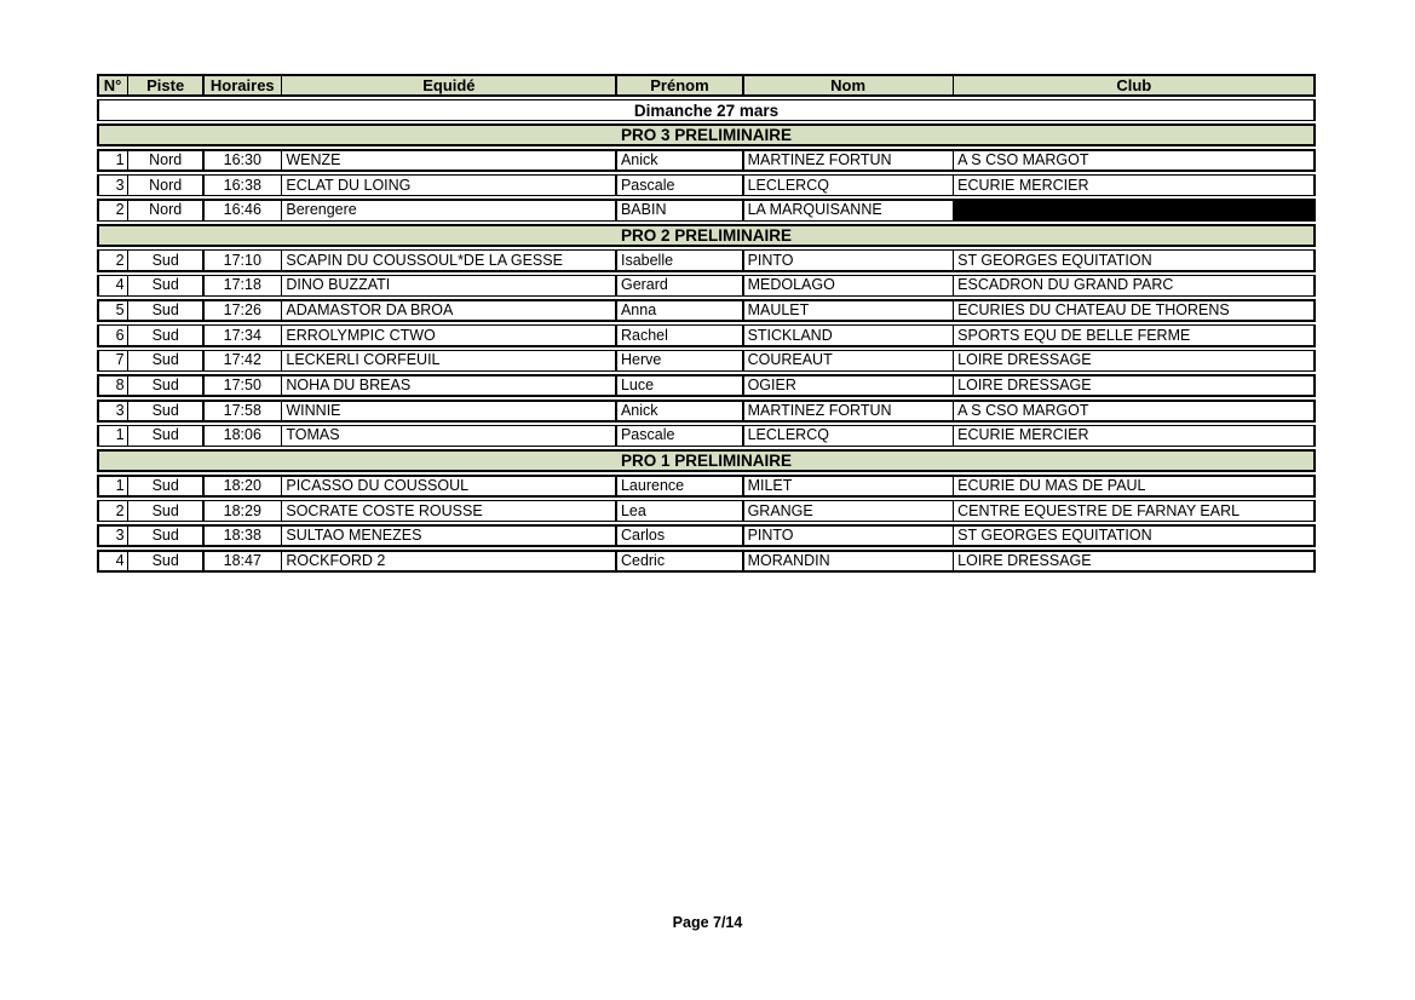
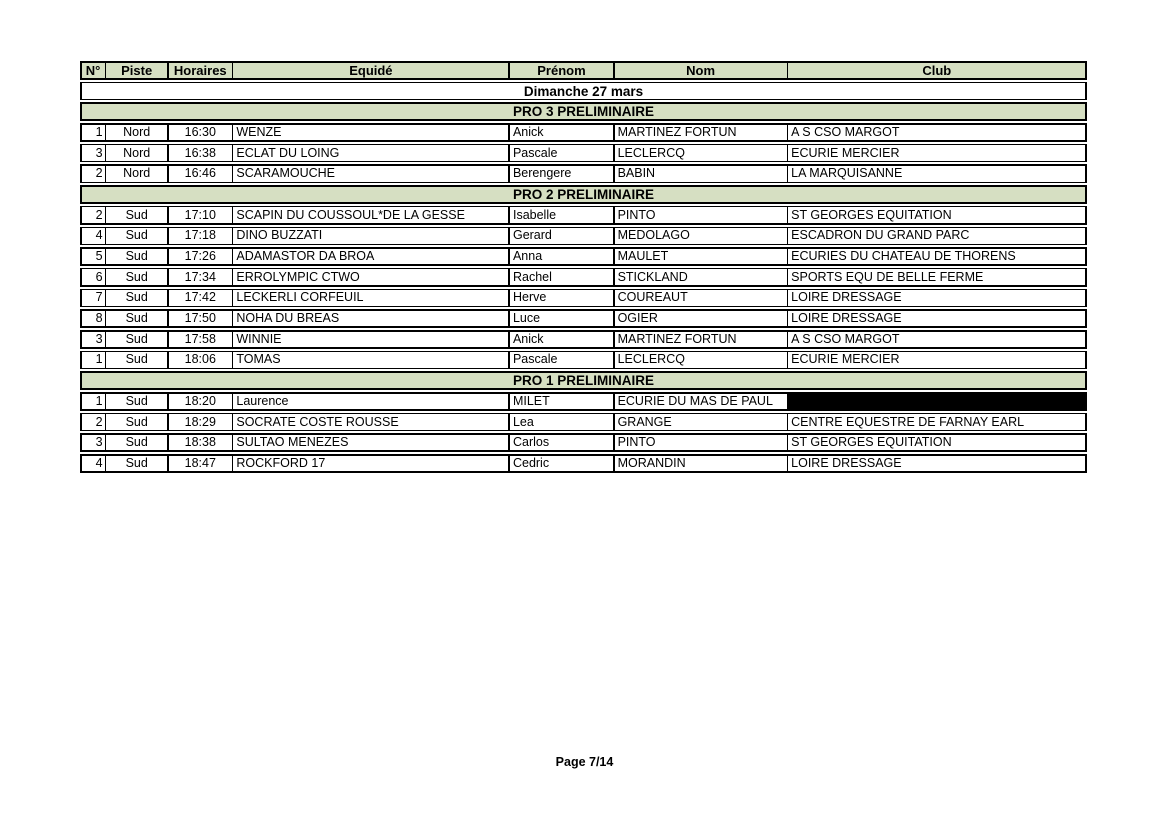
  N°
  Piste
  Horaires
  Equidé
  Prénom
  Nom
  Club
  Dimanche 27 mars
  PRO 3 PRELIMINAIRE
  1
  Nord
  16:30
  WENZE
  Anick
  MARTINEZ FORTUN
  A S CSO MARGOT
  3
  Nord
  16:38
  ECLAT DU LOING
  Pascale
  LECLERCQ
  ECURIE MERCIER
  2
  Nord
  16:46
+ SCARAMOUCHE
  Berengere
  BABIN
  LA MARQUISANNE
  PRO 2 PRELIMINAIRE
  2
  Sud
  17:10
  SCAPIN DU COUSSOUL*DE LA GESSE
  Isabelle
  PINTO
  ST GEORGES EQUITATION
  4
  Sud
  17:18
  DINO BUZZATI
  Gerard
  MEDOLAGO
  ESCADRON DU GRAND PARC
  5
  Sud
  17:26
  ADAMASTOR DA BROA
  Anna
  MAULET
  ECURIES DU CHATEAU DE THORENS
  6
  Sud
  17:34
  ERROLYMPIC CTWO
  Rachel
  STICKLAND
  SPORTS EQU DE BELLE FERME
  7
  Sud
  17:42
  LECKERLI CORFEUIL
  Herve
  COUREAUT
  LOIRE DRESSAGE
  8
  Sud
  17:50
  NOHA DU BREAS
  Luce
  OGIER
  LOIRE DRESSAGE
  3
  Sud
  17:58
  WINNIE
  Anick
  MARTINEZ FORTUN
  A S CSO MARGOT
  1
  Sud
  18:06
  TOMAS
  Pascale
  LECLERCQ
  ECURIE MERCIER
  PRO 1 PRELIMINAIRE
  1
  Sud
  18:20
- PICASSO DU COUSSOUL
  Laurence
  MILET
  ECURIE DU MAS DE PAUL
  2
  Sud
  18:29
  SOCRATE COSTE ROUSSE
  Lea
  GRANGE
  CENTRE EQUESTRE DE FARNAY EARL
  3
  Sud
  18:38
  SULTAO MENEZES
  Carlos
  PINTO
  ST GEORGES EQUITATION
  4
  Sud
  18:47
- ROCKFORD 2
+ ROCKFORD 17
  Cedric
  MORANDIN
  LOIRE DRESSAGE
  Page 7/14
